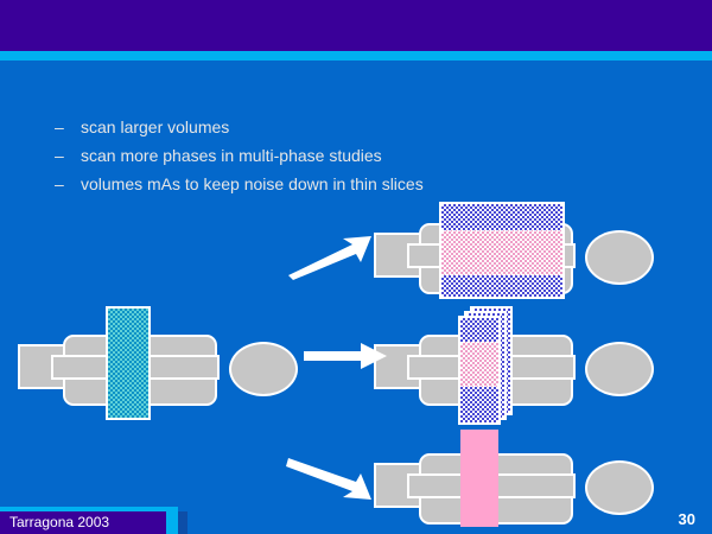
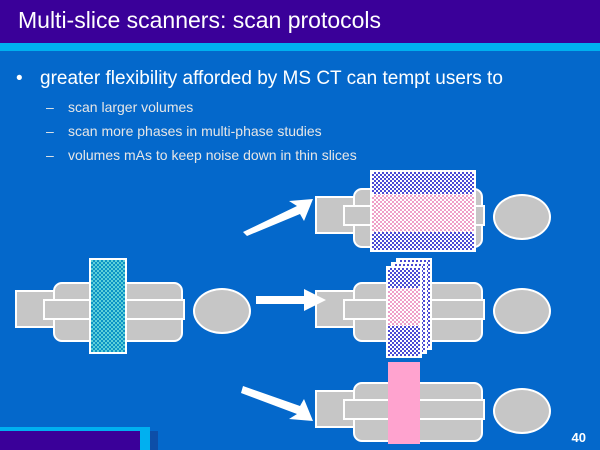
+ Multi-slice scanners: scan protocols
+ • greater flexibility afforded by MS CT can tempt users to
  – scan larger volumes
  – scan more phases in multi-phase studies
  – volumes mAs to keep noise down in thin slices
- Tarragona 2003
- 30
+ 40
